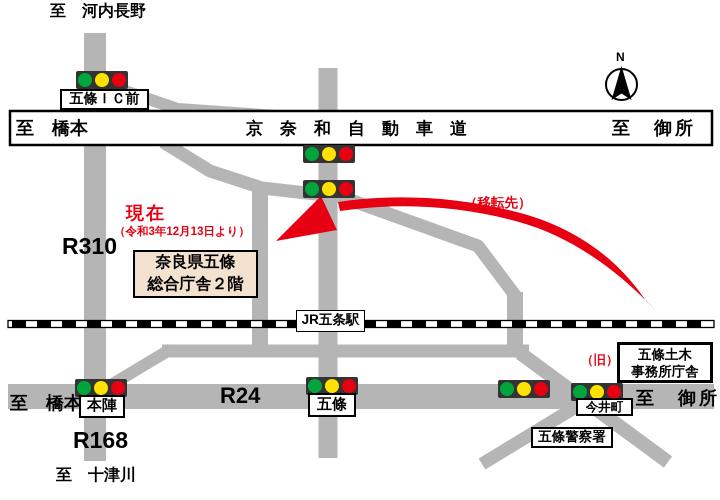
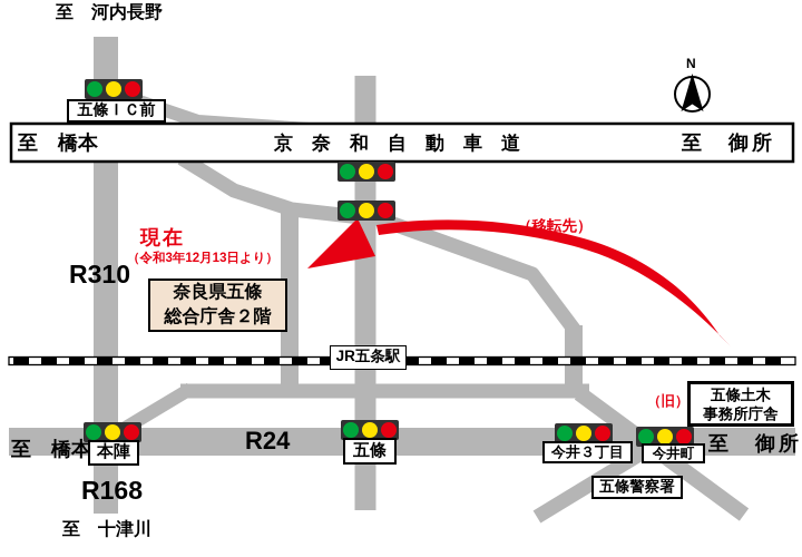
  至 河内長野
  至 十津川
  至 橋本
  京奈和自動車道
  至 御所
  至 橋本
  至 御所
  R310
  R168
  R24
  N
  現在
  （令和3年12月13日より）
  （移転先）
  （旧）
  五條ＩＣ前
  本陣
  五條
+ 今井３丁目
  今井町
  JR五条駅
  奈良県五條
  総合庁舎２階
  五條土木
  事務所庁舎
  五條警察署
